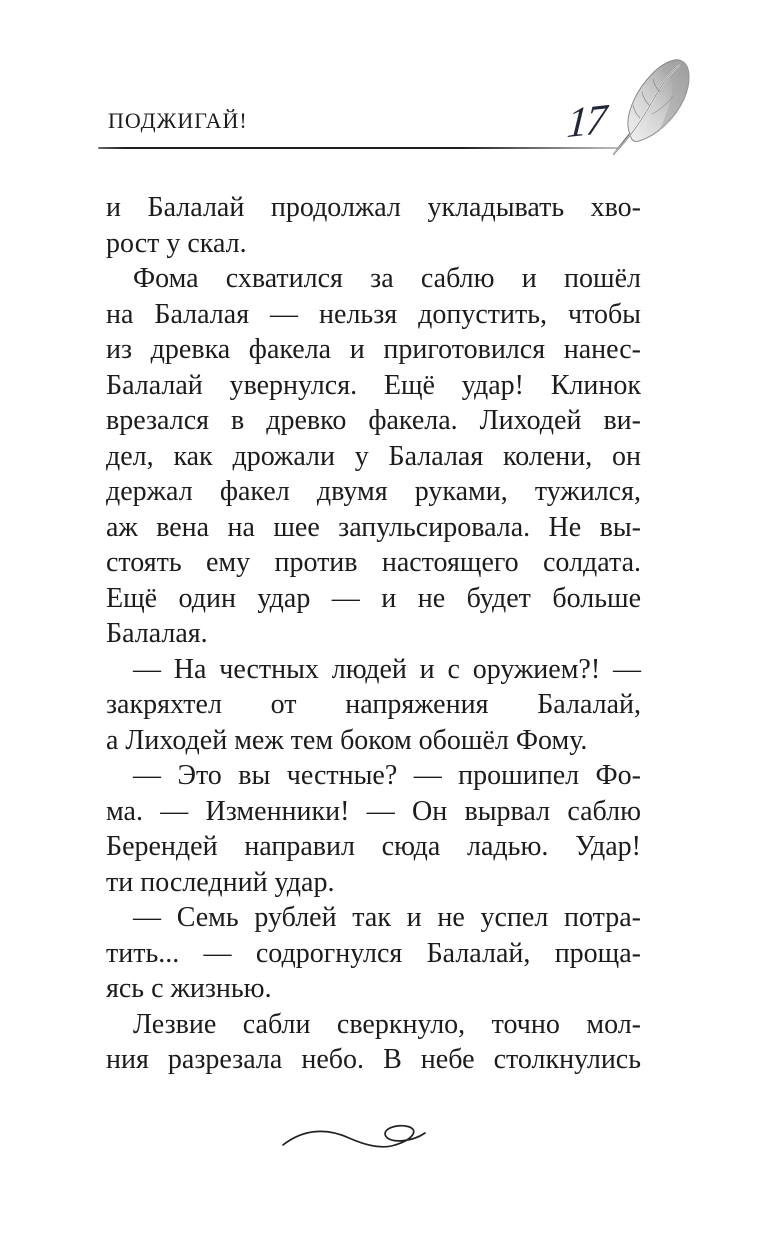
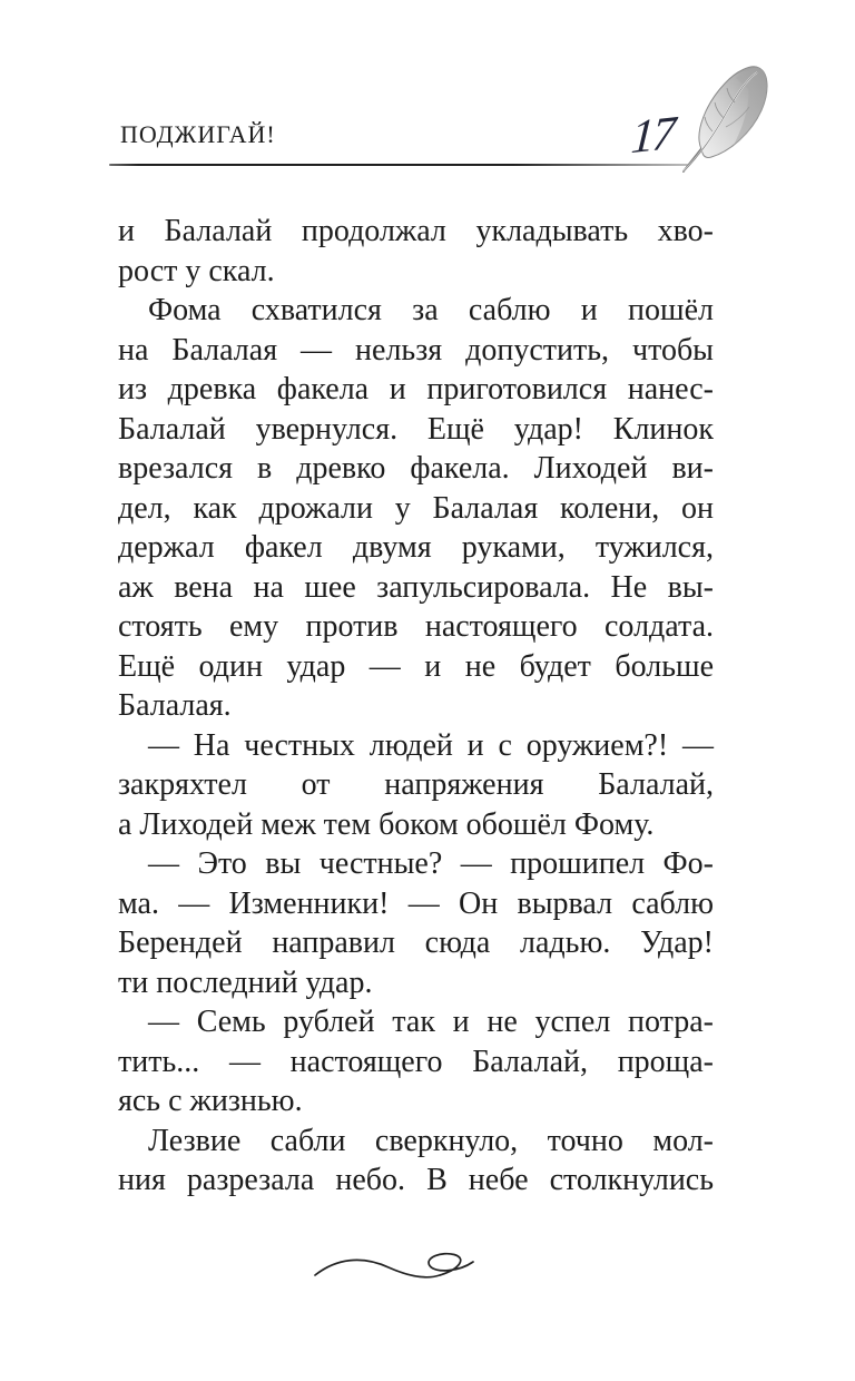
  ПОДЖИГАЙ!
  и Балалай продолжал укладывать хво-
  рост у скал.
  Фома схватился за саблю и пошёл
  на Балалая — нельзя допустить, чтобы
  из древка факела и приготовился нанес-
  Балалай увернулся. Ещё удар! Клинок
  врезался в древко факела. Лиходей ви-
  дел, как дрожали у Балалая колени, он
  держал факел двумя руками, тужился,
  аж вена на шее запульсировала. Не вы-
  стоять ему против настоящего солдата.
  Ещё один удар — и не будет больше
  Балалая.
  — На честных людей и с оружием?! —
  закряхтел от напряжения Балалай,
  а Лиходей меж тем боком обошёл Фому.
  — Это вы честные? — прошипел Фо-
  ма. — Изменники! — Он вырвал саблю
  Берендей направил сюда ладью. Удар!
  ти последний удар.
  — Семь рублей так и не успел потра-
- тить... — содрогнулся Балалай, проща-
+ тить... — настоящего Балалай, проща-
  ясь с жизнью.
  Лезвие сабли сверкнуло, точно мол-
  ния разрезала небо. В небе столкнулись
